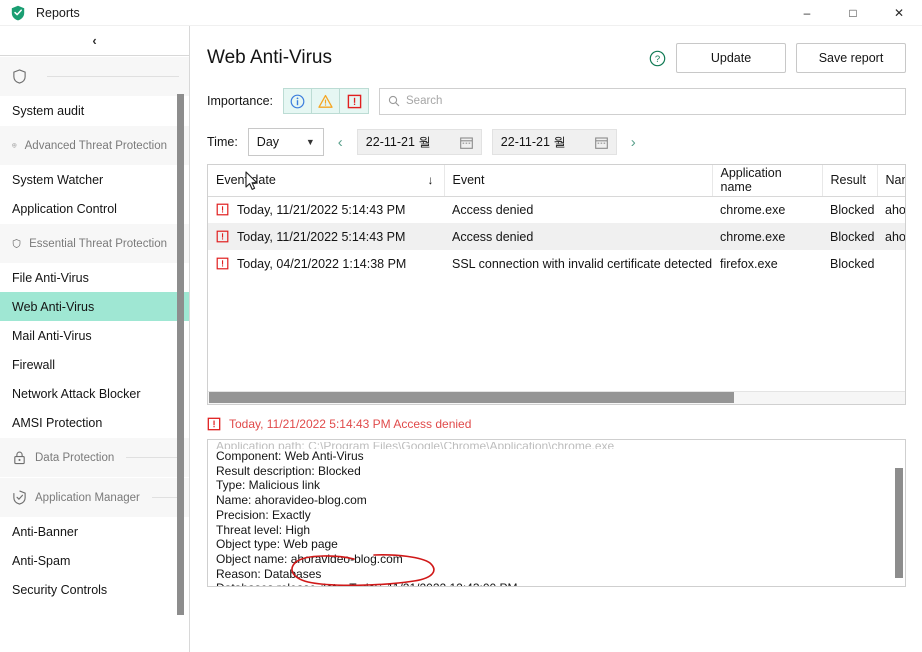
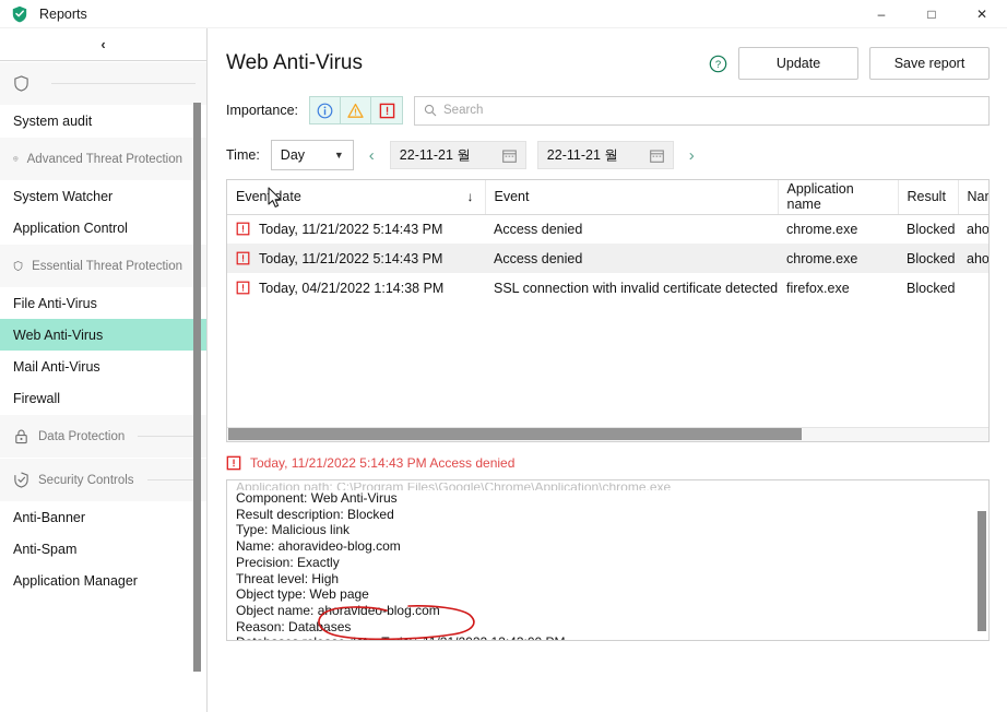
  Reports
  –
  □
  ✕
  ‹
  System audit
  Advanced Threat Protection
  System Watcher
  Application Control
  Essential Threat Protection
  File Anti-Virus
  Web Anti-Virus
  Mail Anti-Virus
  Firewall
- Network Attack Blocker
- AMSI Protection
  Data Protection
- Application Manager
+ Security Controls
  Anti-Banner
  Anti-Spam
- Security Controls
+ Application Manager
  Web Anti-Virus
  ?
  Update
  Save report
  Importance:
  Search
  Time:
  Day
  ▼
  ‹
  22-11-21 월
  22-11-21 월
  ›
  Evenate ↓	Event	Application name	Result	Na
  Today, 11/21/2022 5:14:43 PM	Access denied	chrome.exe	Blocked	aho
  Today, 11/21/2022 5:14:43 PM	Access denied	chrome.exe	Blocked	aho
  Today, 04/21/2022 1:14:38 PM	SSL connection with invalid certificate detected	firefox.exe	Blocked
  Today, 11/21/2022 5:14:43 PM Access denied
  Application path: C:\Program Files\Google\Chrome\Application\chrome.exe
  Component: Web Anti-Virus
  Result description: Blocked
  Type: Malicious link
  Name: ahoravideo-blog.com
  Precision: Exactly
  Threat level: High
  Object type: Web page
  Object name: aoravideoblog.com
  Reason: Dataases
